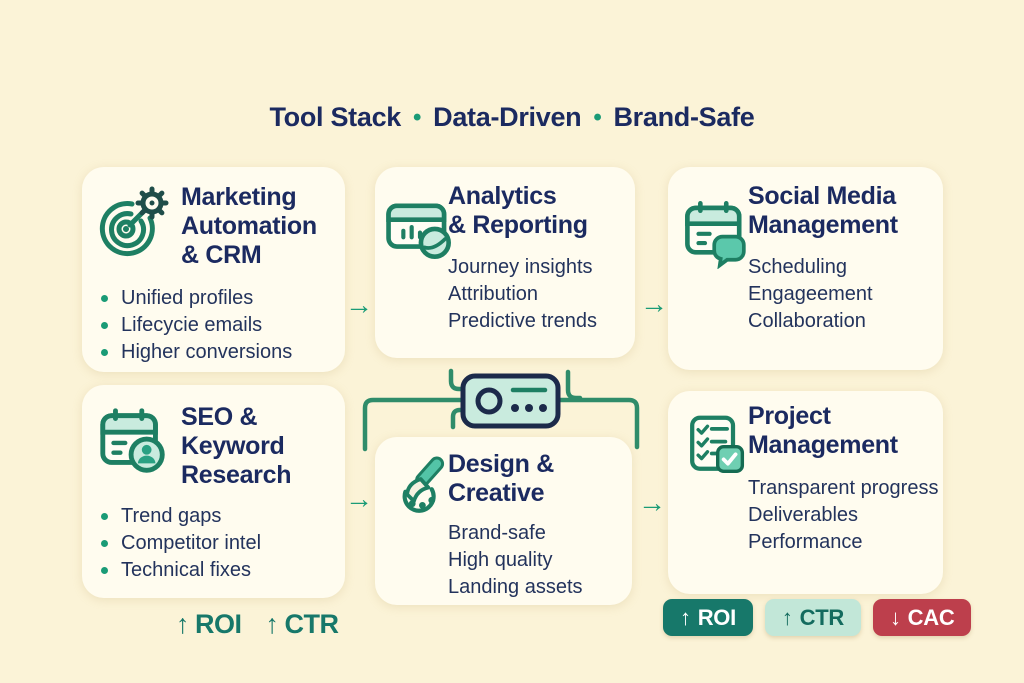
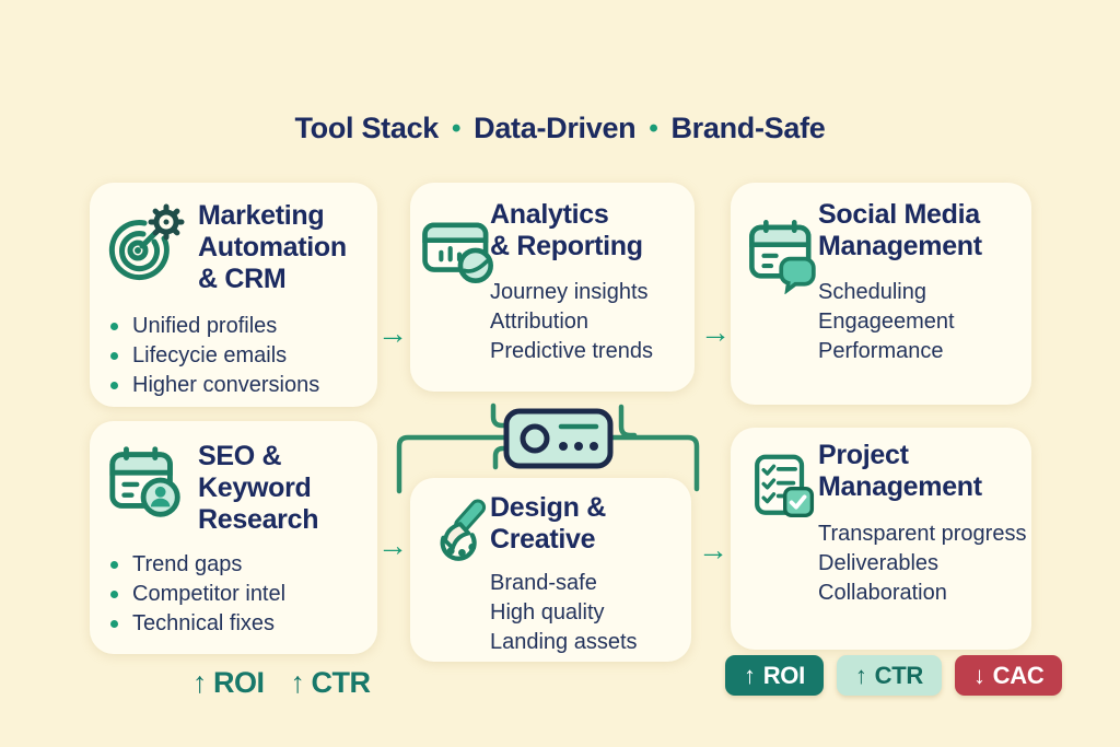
  Tool Stack • Data-Driven • Brand-Safe
  Marketing
  Automation
  & CRM
  Unified profiles
  Lifecycie emails
  Higher conversions
  Analytics
  & Reporting
  Journey insights
  Attribution
  Predictive trends
  Social Media
  Management
  Scheduling
  Engageement
- Collaboration
+ Performance
  SEO &
  Keyword
  Research
  Trend gaps
  Competitor intel
  Technical fixes
  Design &
  Creative
  Brand-safe
  High quality
  Landing assets
  Project
  Management
  Transparent progress
  Deliverables
- Performance
+ Collaboration
  →
  →
  →
  →
  ↑
  ROI
  ↑
  CTR
  ↑
  ROI
  ↑
  CTR
  ↓
  CAC
